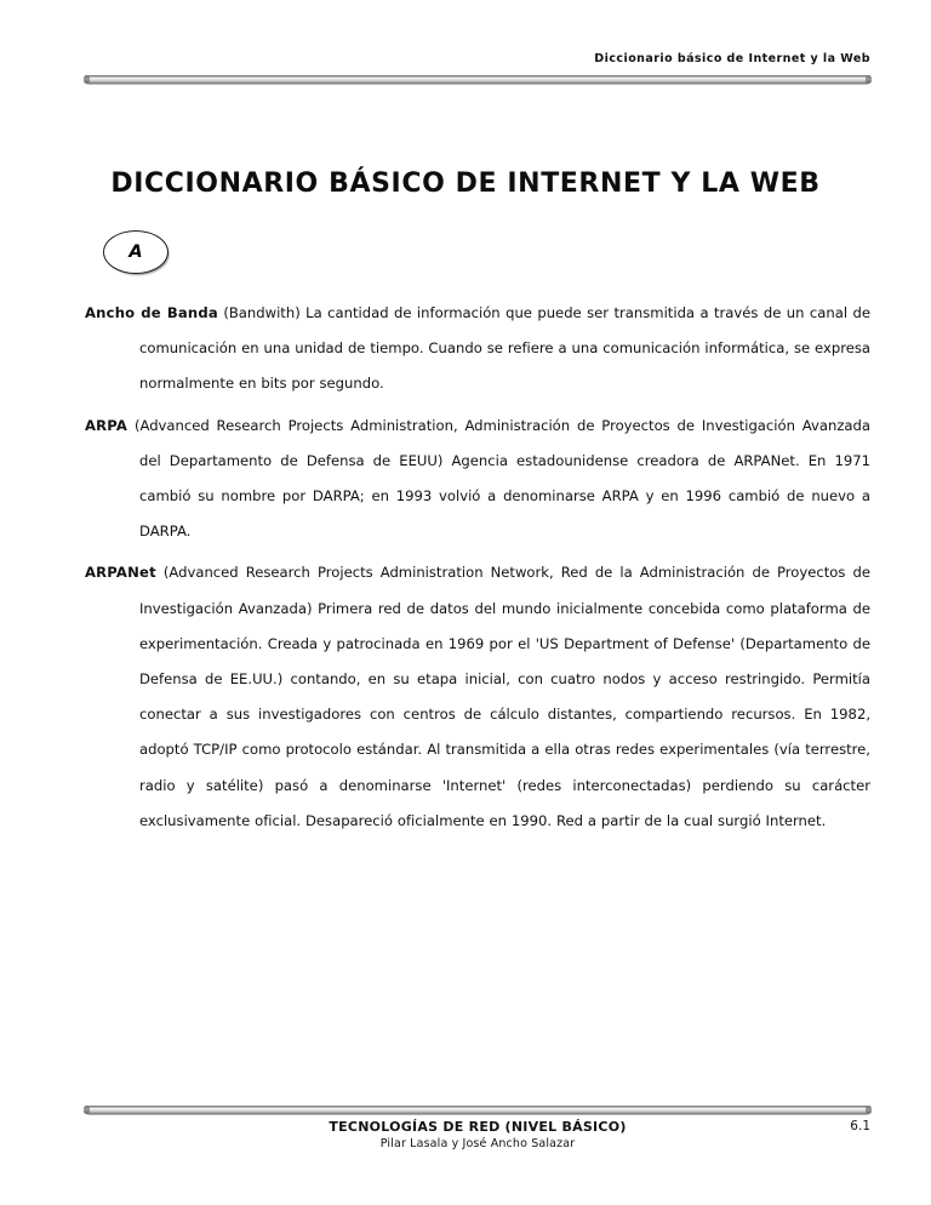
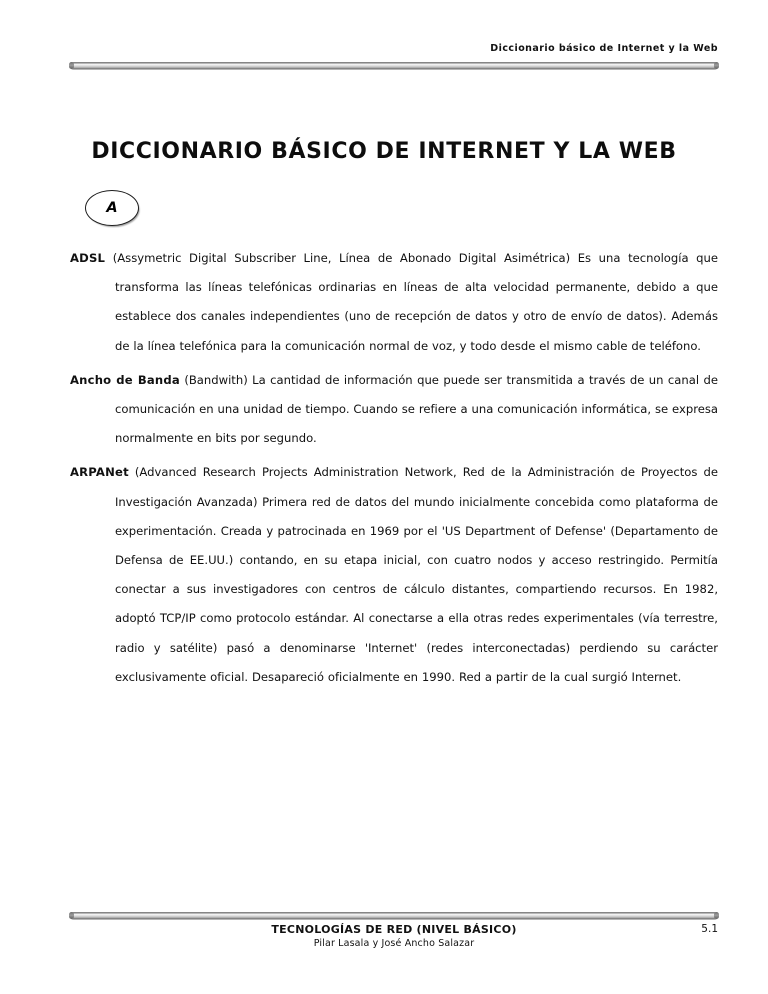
  Diccionario básico de Internet y la Web
  DICCIONARIO BÁSICO DE INTERNET Y LA WEB
  A
+ ADSL (Assymetric Digital Subscriber Line, Línea de Abonado Digital Asimétrica) Es una tecnología que transforma las líneas telefónicas ordinarias en líneas de alta velocidad permanente, debido a que establece dos canales independientes (uno de recepción de datos y otro de envío de datos). Además de la línea telefónica para la comunicación normal de voz, y todo desde el mismo cable de teléfono.
  Ancho de Banda (Bandwith) La cantidad de información que puede ser transmitida a través de un canal de comunicación en una unidad de tiempo. Cuando se refiere a una comunicación informática, se expresa normalmente en bits por segundo.
- ARPA (Advanced Research Projects Administration, Administración de Proyectos de Investigación Avanzada del Departamento de Defensa de EEUU) Agencia estadounidense creadora de ARPANet. En 1971 cambió su nombre por DARPA; en 1993 volvió a denominarse ARPA y en 1996 cambió de nuevo a DARPA.
- ARPANet (Advanced Research Projects Administration Network, Red de la Administración de Proyectos de Investigación Avanzada) Primera red de datos del mundo inicialmente concebida como plataforma de experimentación. Creada y patrocinada en 1969 por el 'US Department of Defense' (Departamento de Defensa de EE.UU.) contando, en su etapa inicial, con cuatro nodos y acceso restringido. Permitía conectar a sus investigadores con centros de cálculo distantes, compartiendo recursos. En 1982, adoptó TCP/IP como protocolo estándar. Al transmitida a ella otras redes experimentales (vía terrestre, radio y satélite) pasó a denominarse 'Internet' (redes interconectadas) perdiendo su carácter exclusivamente oficial. Desapareció oficialmente en 1990. Red a partir de la cual surgió Internet.
+ ARPANet (Advanced Research Projects Administration Network, Red de la Administración de Proyectos de Investigación Avanzada) Primera red de datos del mundo inicialmente concebida como plataforma de experimentación. Creada y patrocinada en 1969 por el 'US Department of Defense' (Departamento de Defensa de EE.UU.) contando, en su etapa inicial, con cuatro nodos y acceso restringido. Permitía conectar a sus investigadores con centros de cálculo distantes, compartiendo recursos. En 1982, adoptó TCP/IP como protocolo estándar. Al conectarse a ella otras redes experimentales (vía terrestre, radio y satélite) pasó a denominarse 'Internet' (redes interconectadas) perdiendo su carácter exclusivamente oficial. Desapareció oficialmente en 1990. Red a partir de la cual surgió Internet.
  TECNOLOGÍAS DE RED (NIVEL BÁSICO)
  Pilar Lasala y José Ancho Salazar
- 6.1
+ 5.1
